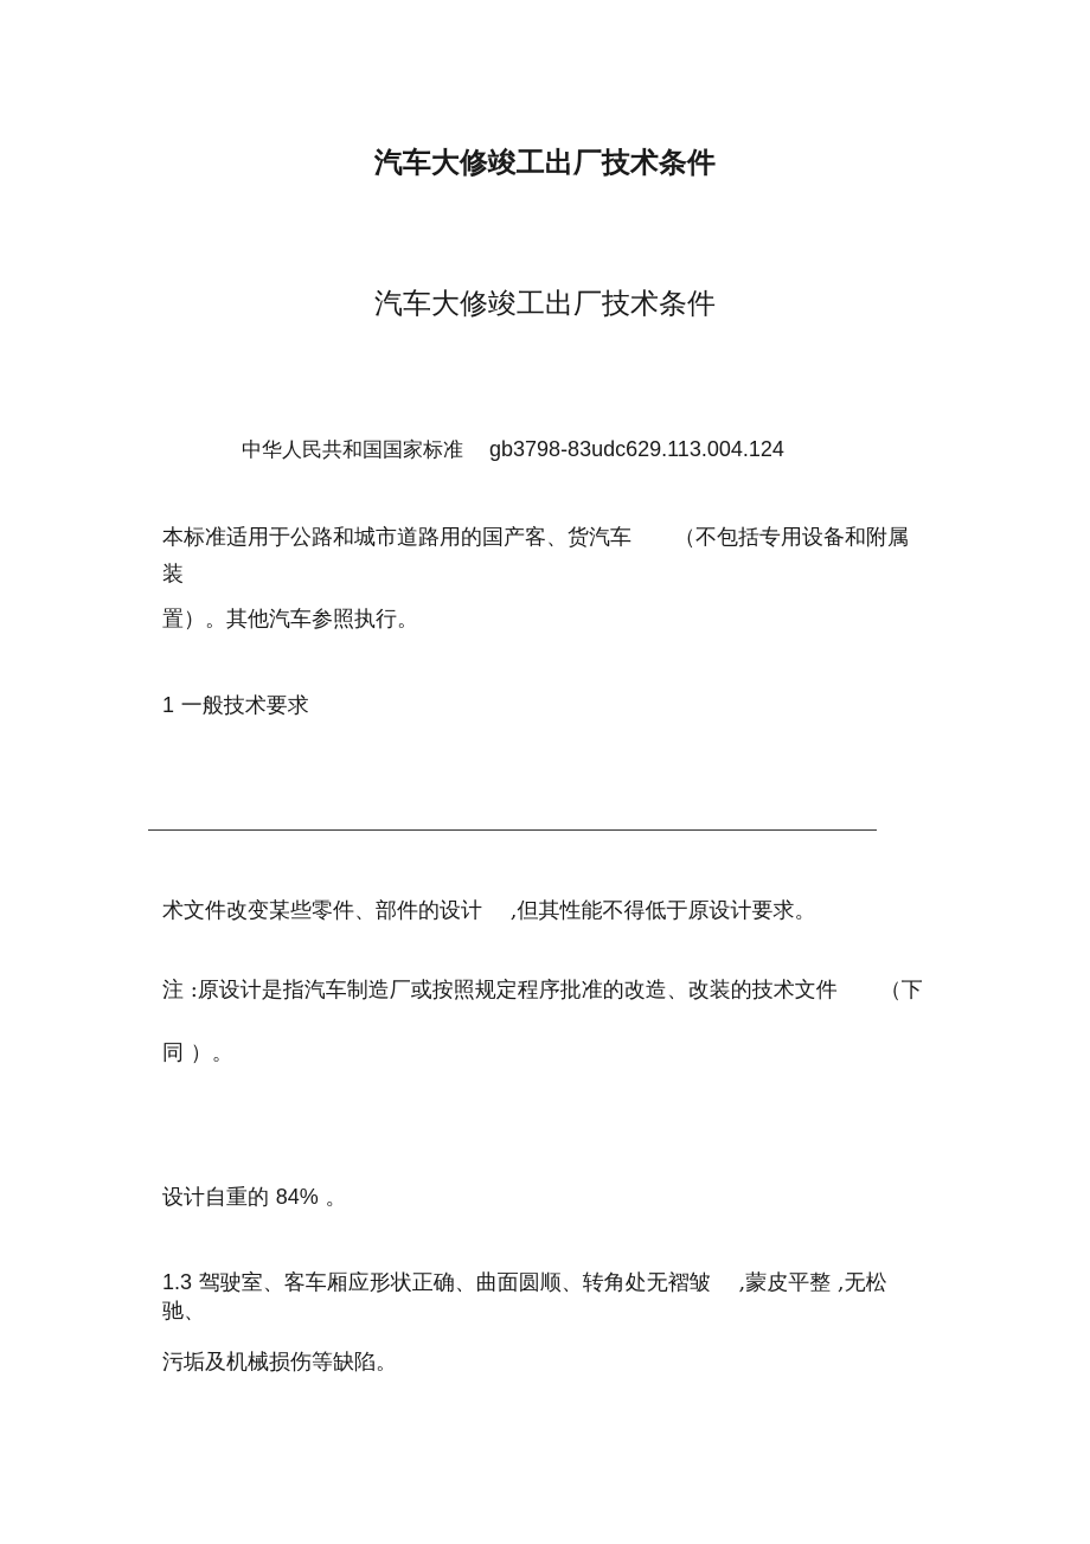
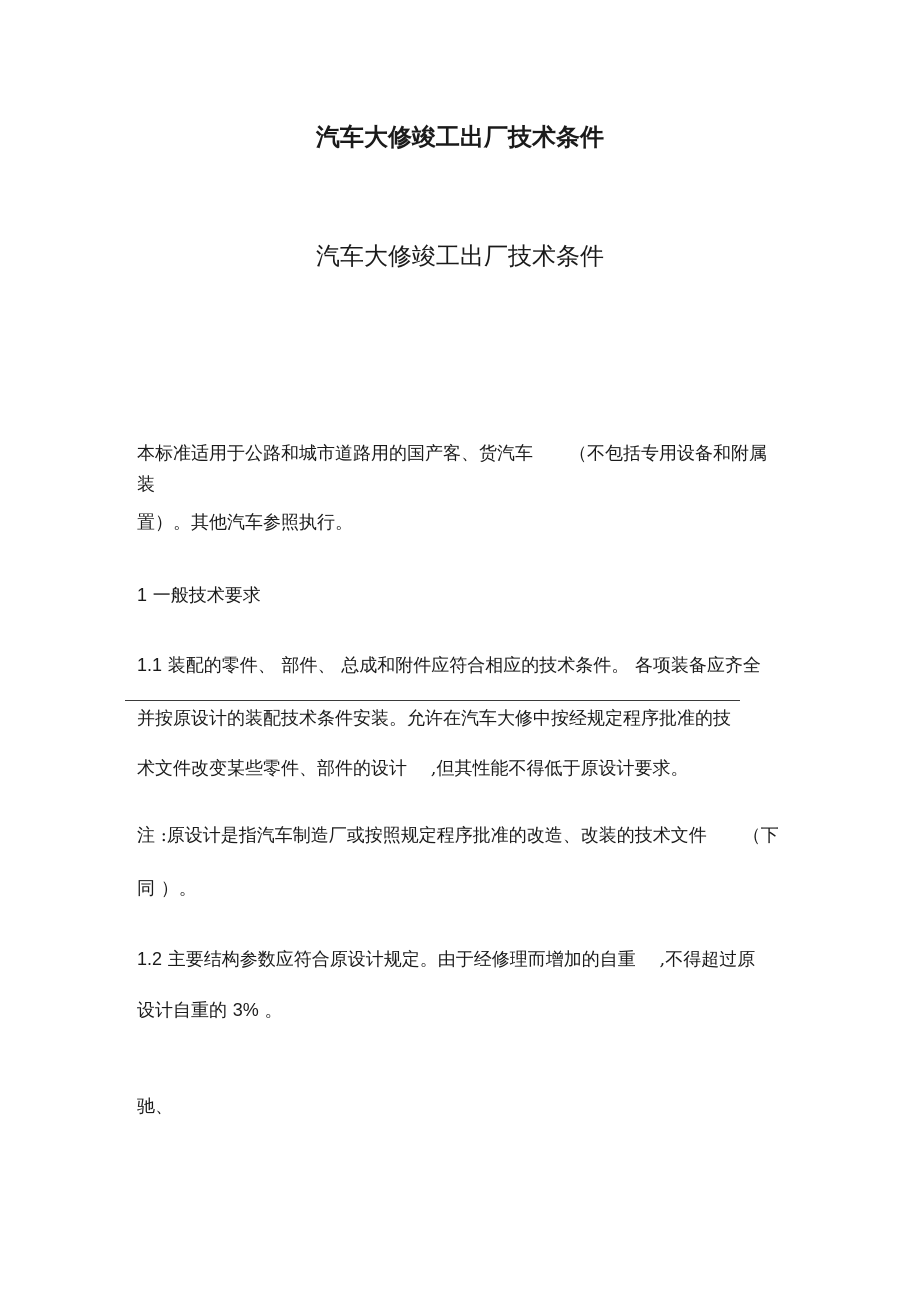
  汽车大修竣工出厂技术条件
  汽车大修竣工出厂技术条件
- 中华人民共和国国家标准 gb3798-83udc629.113.004.124
  本标准适用于公路和城市道路用的国产客、货汽车 （不包括专用设备和附属
  装
  置）。其他汽车参照执行。
  1 一般技术要求
+ 1.1 装配的零件、 部件、 总成和附件应符合相应的技术条件。 各项装备应齐全
+ 并按原设计的装配技术条件安装。允许在汽车大修中按经规定程序批准的技
  术文件改变某些零件、部件的设计 ,但其性能不得低于原设计要求。
  注 :原设计是指汽车制造厂或按照规定程序批准的改造、改装的技术文件 （下
  同 ）。
+ 1.2 主要结构参数应符合原设计规定。由于经修理而增加的自重 ,不得超过原
- 设计自重的 84% 。
+ 设计自重的 3% 。
- 1.3 驾驶室、客车厢应形状正确、曲面圆顺、转角处无褶皱 ,蒙皮平整 ,无松
  驰、
- 污垢及机械损伤等缺陷。
